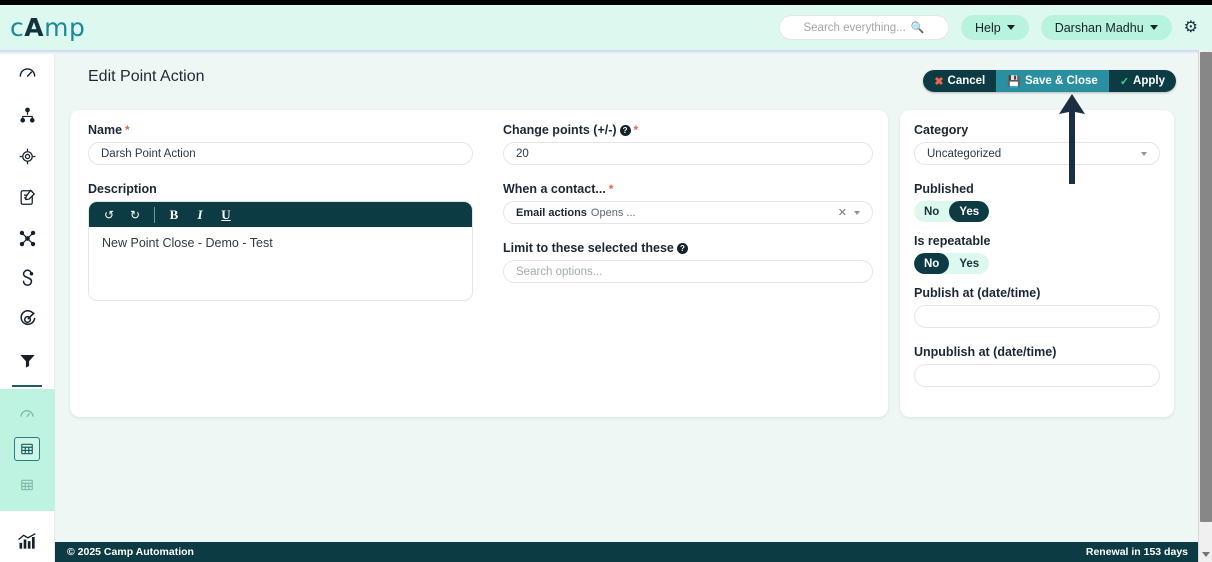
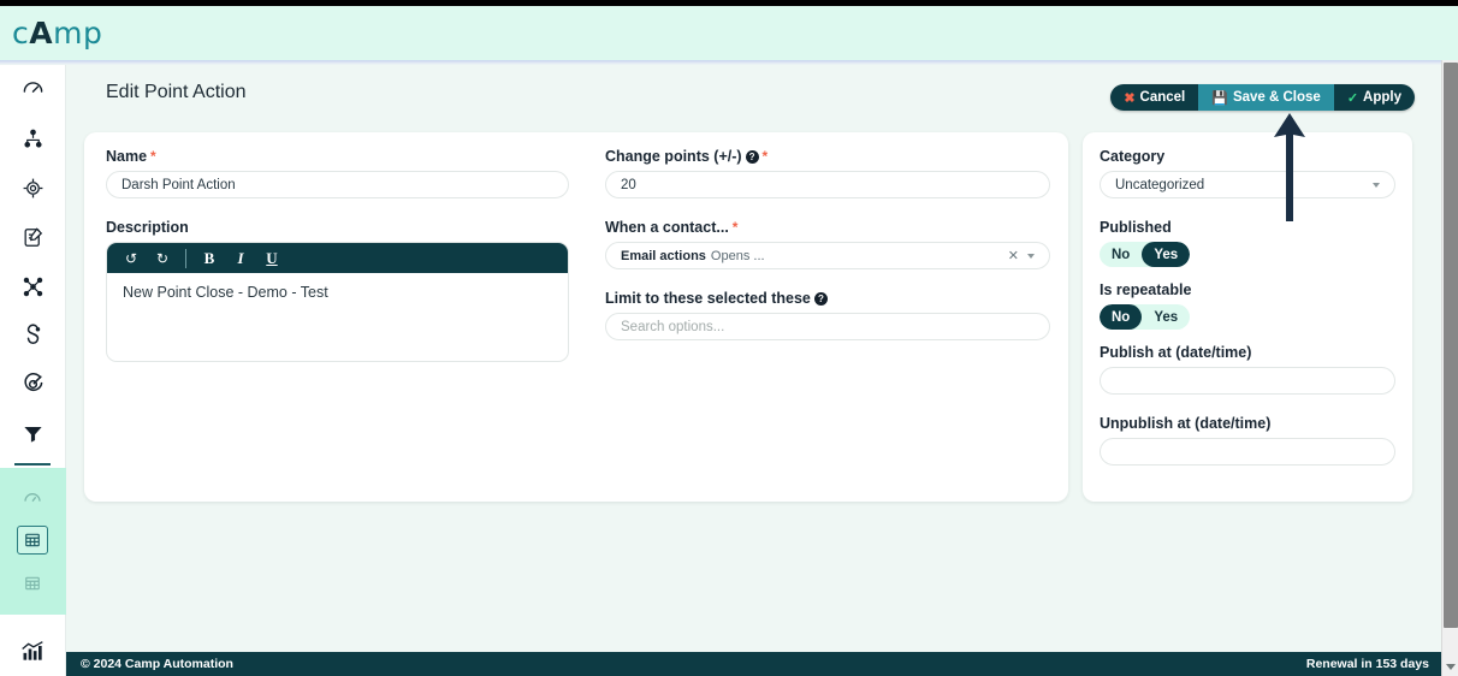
  cAmp
- Search everything...
- 🔍
- Help
- Darshan Madhu
- ⚙
  Edit Point Action
  ✖
  Cancel
  💾
  Save & Close
  ✓
  Apply
  Name
  *
  Darsh Point Action
  Description
  ↺
  ↻
  B
  I
  U
  New Point Close - Demo - Test
  Change points (+/-)
  ?
  *
  20
  When a contact...
  *
  Email actions
  Opens ...
  ✕
  Limit to these selected these
  ?
  Search options...
  Category
  Uncategorized
  Published
  No
  Yes
  Is repeatable
  No
  Yes
  Publish at (date/time)
  Unpublish at (date/time)
- © 2025 Camp Automation
+ © 2024 Camp Automation
  Renewal in 153 days
